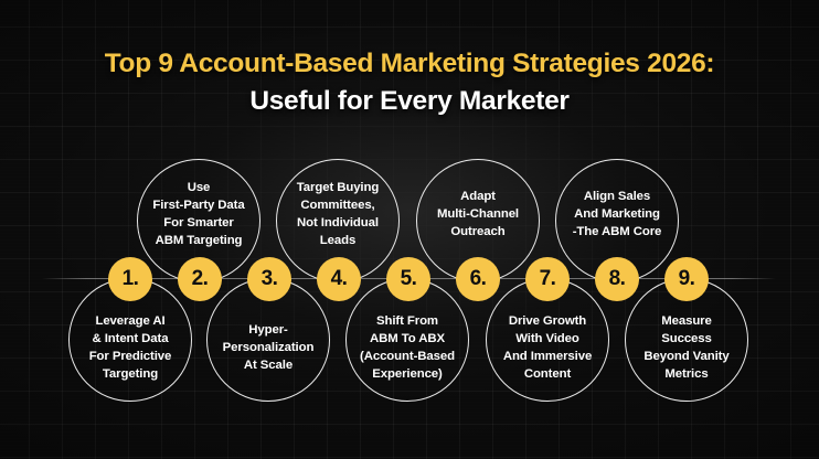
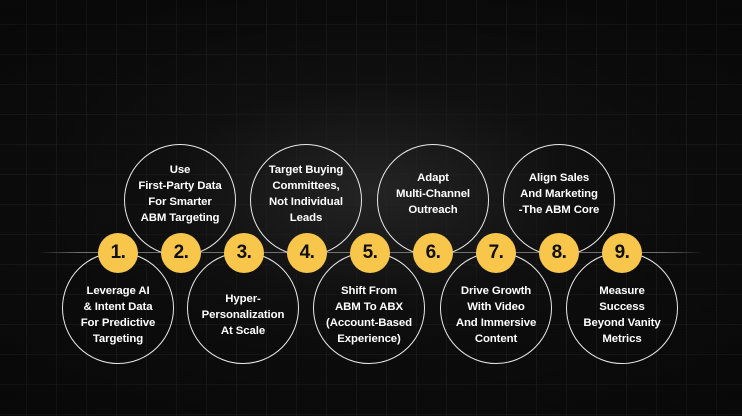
- Top 9 Account-Based Marketing Strategies 2026:
- Useful for Every Marketer
  Leverage AI
  & Intent Data
  For Predictive
  Targeting
  Use
  First-Party Data
  For Smarter
  ABM Targeting
  Hyper-
  Personalization
  At Scale
  Target Buying
  Committees,
  Not Individual
  Leads
  Shift From
  ABM To ABX
  (Account-Based
  Experience)
  Adapt
  Multi-Channel
  Outreach
  Drive Growth
  With Video
  And Immersive
  Content
  Align Sales
  And Marketing
  -The ABM Core
  Measure
  Success
  Beyond Vanity
  Metrics
  1.
  2.
  3.
  4.
  5.
  6.
  7.
  8.
  9.
